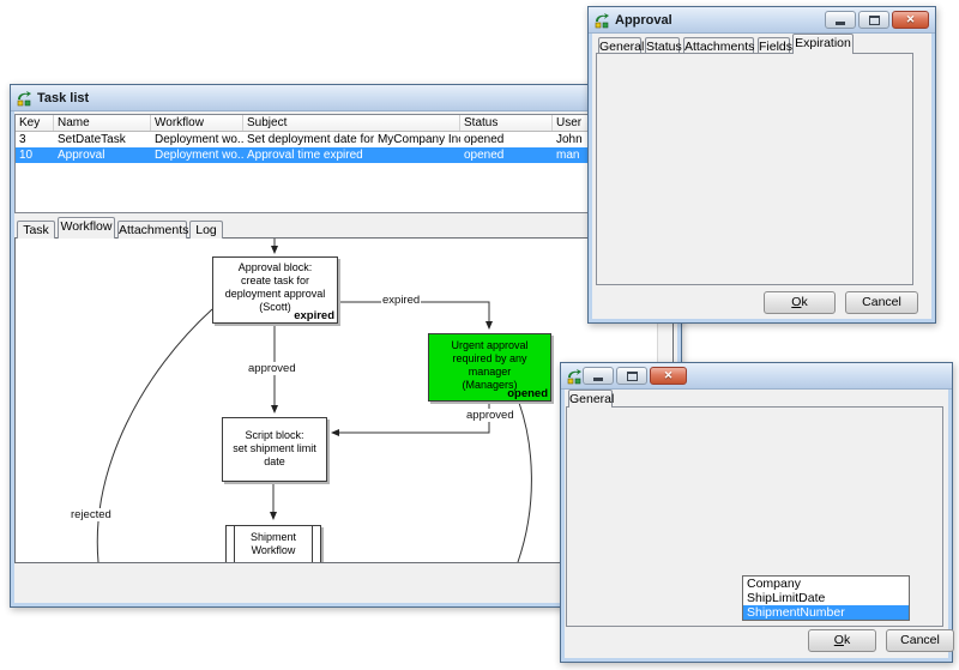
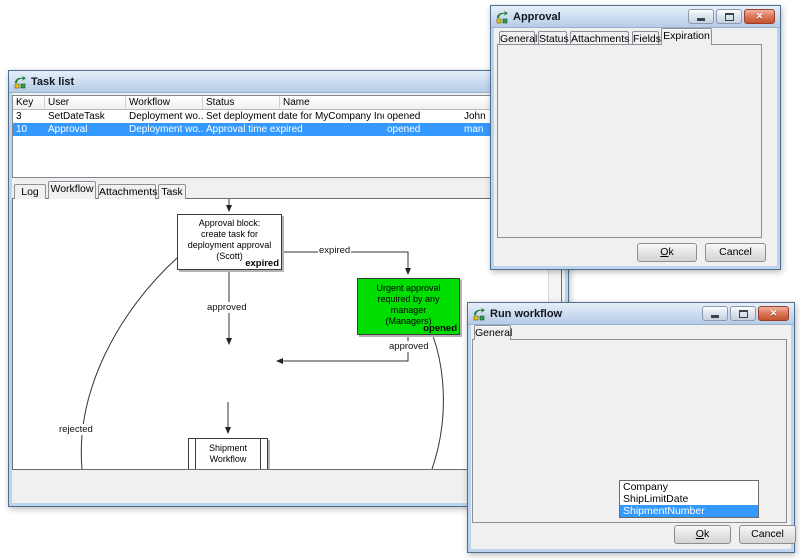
  Task list
  Key
- Name
+ User
  Workflow
- Subject
  Status
- User
+ Name
  3
  SetDateTask
  Deployment wo..
  Set deployment date for MyCompany In
  opened
  John
  10
  Approval
  Deployment wo..
  Approval time expired
  opened
  man
- Task
+ Log
  Workflow
  Attachments
- Log
+ Task
  Approval block:
  create task for
  deployment approval
  (Scott)
  expired
  Urgent approval
  required by any
  manager
  (Managers)
  opened
- Script block:
- set shipment limit
- date
  Shipment
  Workflow
  expired
  approved
  approved
  rejected
  Approval
  ✕
  General
  Status
  Attachments
  Fields
  Expiration
  Ok
  Cancel
+ Run workflow
  ✕
  General
  Company
  ShipLimitDate
  ShipmentNumber
  Ok
  Cancel
